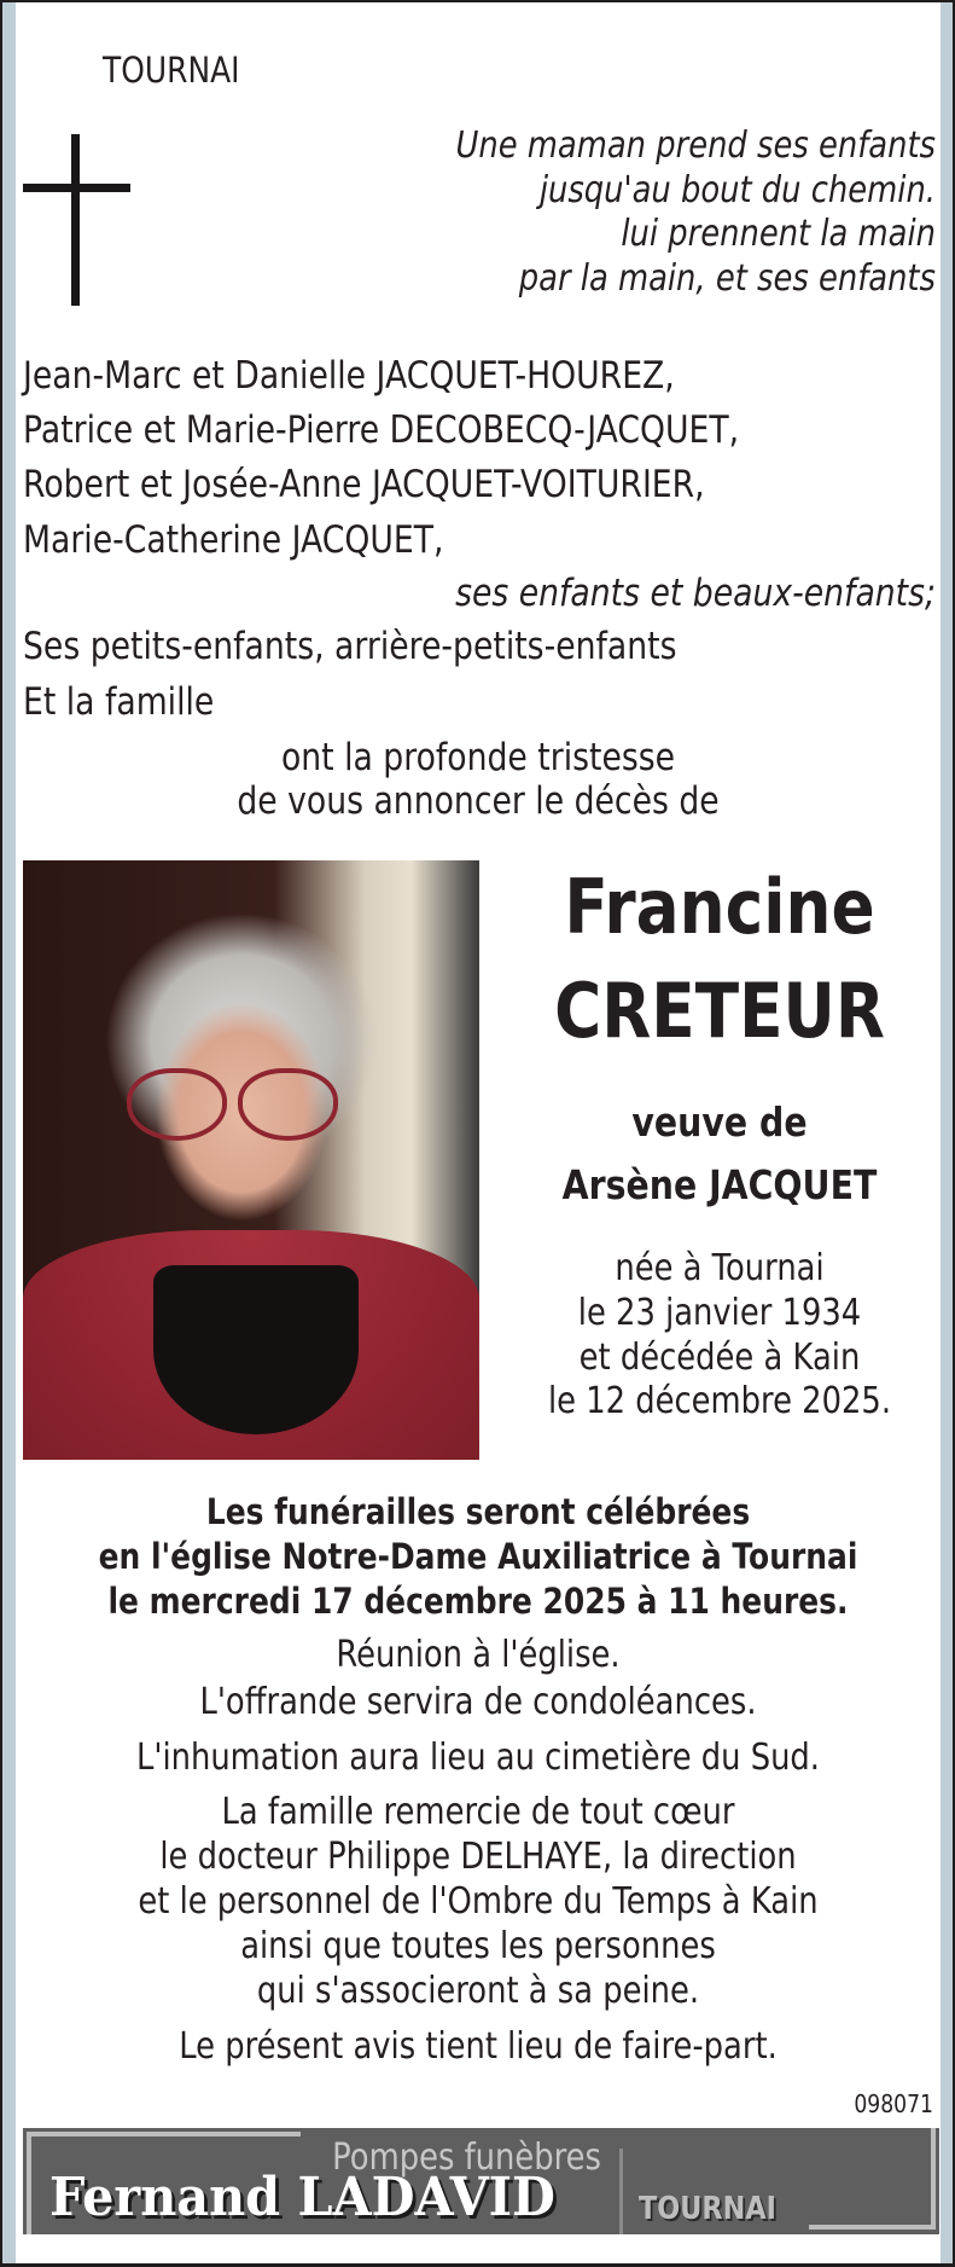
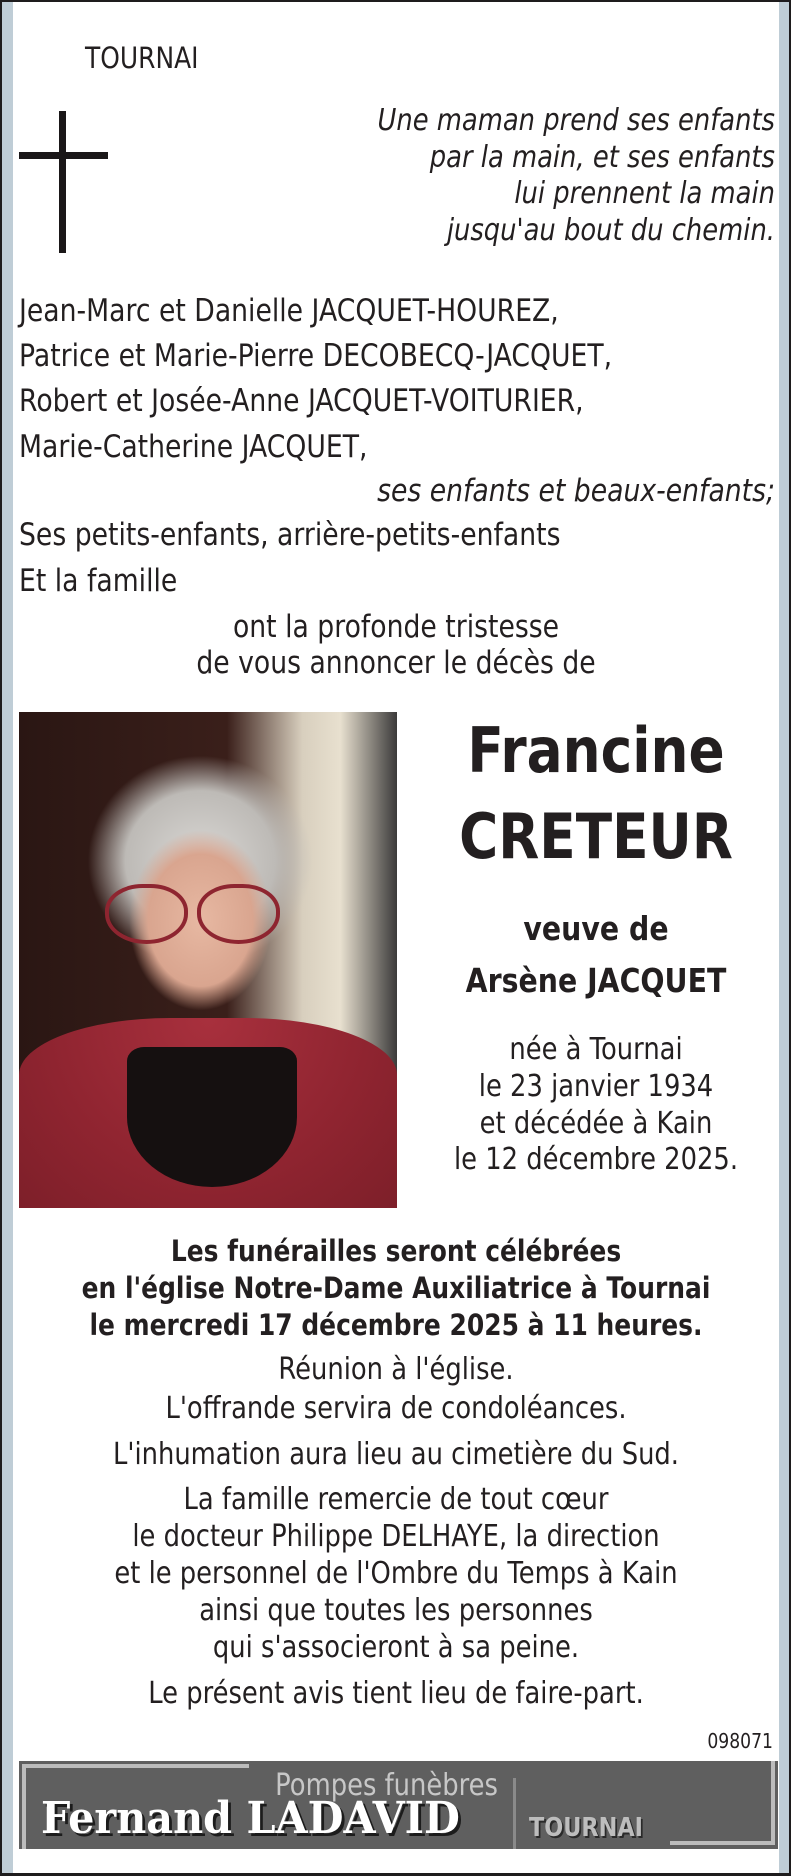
  TOURNAI
  Une maman prend ses enfants
- jusqu'au bout du chemin.
+ par la main, et ses enfants
  lui prennent la main
- par la main, et ses enfants
+ jusqu'au bout du chemin.
  Jean-Marc et Danielle JACQUET-HOUREZ,
  Patrice et Marie-Pierre DECOBECQ-JACQUET,
  Robert et Josée-Anne JACQUET-VOITURIER,
  Marie-Catherine JACQUET,
  ses enfants et beaux-enfants;
  Ses petits-enfants, arrière-petits-enfants
  Et la famille
  ont la profonde tristesse
  de vous annoncer le décès de
  Francine
  CRETEUR
  veuve de
  Arsène JACQUET
  née à Tournai
  le 23 janvier 1934
  et décédée à Kain
  le 12 décembre 2025.
  Les funérailles seront célébrées
  en l'église Notre-Dame Auxiliatrice à Tournai
  le mercredi 17 décembre 2025 à 11 heures.
  Réunion à l'église.
  L'offrande servira de condoléances.
  L'inhumation aura lieu au cimetière du Sud.
  La famille remercie de tout cœur
  le docteur Philippe DELHAYE, la direction
  et le personnel de l'Ombre du Temps à Kain
  ainsi que toutes les personnes
  qui s'associeront à sa peine.
  Le présent avis tient lieu de faire-part.
  098071
  Pompes funèbres
  Fernand LADAVID
  TOURNAI
